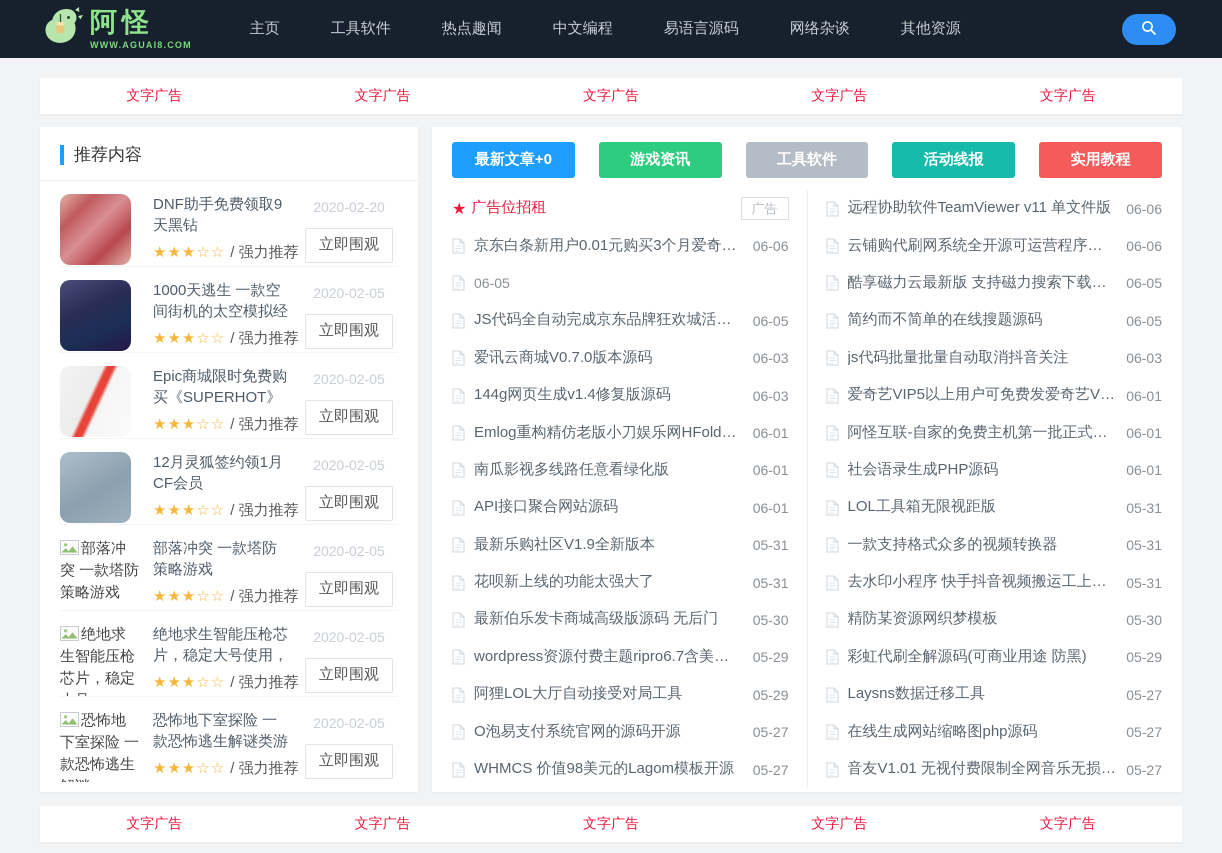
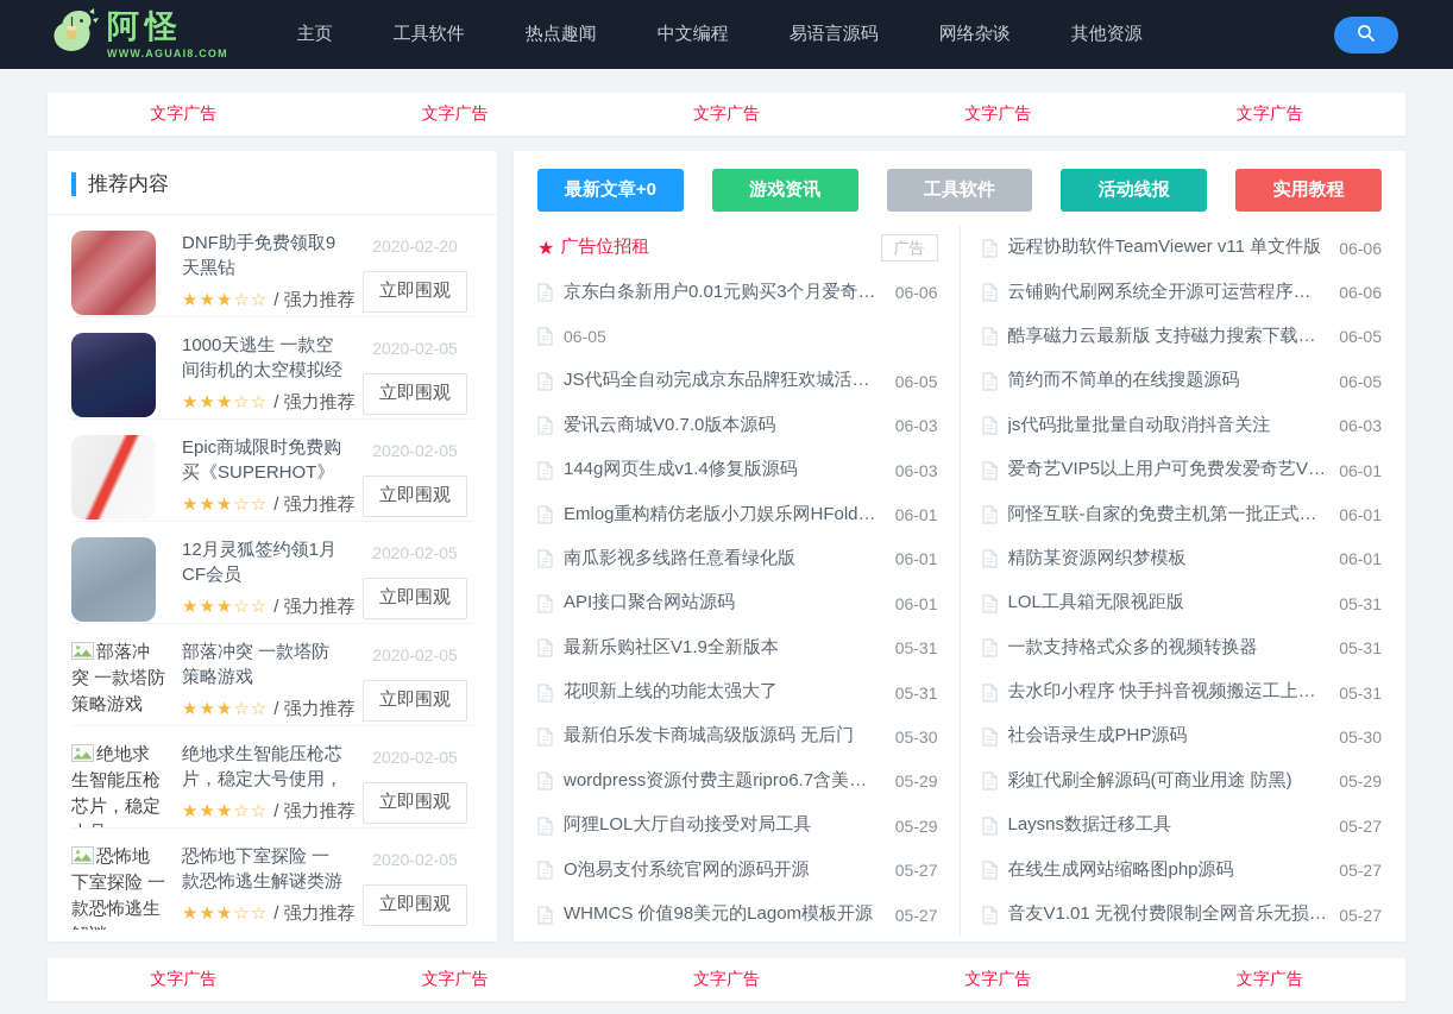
  阿怪
  WWW.AGUAI8.COM
  主页
  工具软件
  热点趣闻
  中文编程
  易语言源码
  网络杂谈
  其他资源
  文字广告
  文字广告
  文字广告
  文字广告
  文字广告
  推荐内容
  DNF助手免费领取9天黑钻
  ★★★☆☆ / 强力推荐
  2020-02-20
  立即围观
  1000天逃生 一款空间街机的太空模拟经
  ★★★☆☆ / 强力推荐
  2020-02-05
  立即围观
  Epic商城限时免费购买《SUPERHOT》
  ★★★☆☆ / 强力推荐
  2020-02-05
  立即围观
  12月灵狐签约领1月CF会员
  ★★★☆☆ / 强力推荐
  2020-02-05
  立即围观
  部落冲突 一款塔防策略游戏
  部落冲突 一款塔防策略游戏
  ★★★☆☆ / 强力推荐
  2020-02-05
  立即围观
  绝地求生智能压枪芯片，稳定
  绝地求生智能压枪芯片，稳定大号使用，
  ★★★☆☆ / 强力推荐
  2020-02-05
  立即围观
  恐怖地下室探险 一款恐怖逃生
  恐怖地下室探险 一款恐怖逃生解谜类游
  ★★★☆☆ / 强力推荐
  2020-02-05
  立即围观
  最新文章+0
  游戏资讯
  工具软件
  活动线报
  实用教程
  ★
  广告位招租
  广告
  京东白条新用户0.01元购买3个月爱奇艺黄
  06-06
  06-05
  JS代码全自动完成京东品牌狂欢城活动任
  06-05
  爱讯云商城V0.7.0版本源码
  06-03
  144g网页生成v1.4修复版源码
  06-03
  Emlog重构精仿老版小刀娱乐网HFoldao模
  06-01
  南瓜影视多线路任意看绿化版
  06-01
  API接口聚合网站源码
  06-01
  最新乐购社区V1.9全新版本
  05-31
  花呗新上线的功能太强大了
  05-31
  最新伯乐发卡商城高级版源码 无后门
  05-30
  wordpress资源付费主题ripro6.7含美化包..
  05-29
  阿狸LOL大厅自动接受对局工具
  05-29
  O泡易支付系统官网的源码开源
  05-27
  WHMCS 价值98美元的Lagom模板开源
  05-27
  远程协助软件TeamViewer v11 单文件版
  06-06
  云铺购代刷网系统全开源可运营程序搭建
  06-06
  酷享磁力云最新版 支持磁力搜索下载和一.
  06-05
  简约而不简单的在线搜题源码
  06-05
  js代码批量批量自动取消抖音关注
  06-03
  爱奇艺VIP5以上用户可免费发爱奇艺VIP红
  06-01
  阿怪互联-自家的免费主机第一批正式开启
  06-01
- 社会语录生成PHP源码
+ 精防某资源网织梦模板
  06-01
  LOL工具箱无限视距版
  05-31
  一款支持格式众多的视频转换器
  05-31
  去水印小程序 快手抖音视频搬运工上热门.
  05-31
- 精防某资源网织梦模板
+ 社会语录生成PHP源码
  05-30
  彩虹代刷全解源码(可商业用途 防黑)
  05-29
  Laysns数据迁移工具
  05-27
  在线生成网站缩略图php源码
  05-27
  音友V1.01 无视付费限制全网音乐无损免费
  05-27
  文字广告
  文字广告
  文字广告
  文字广告
  文字广告
